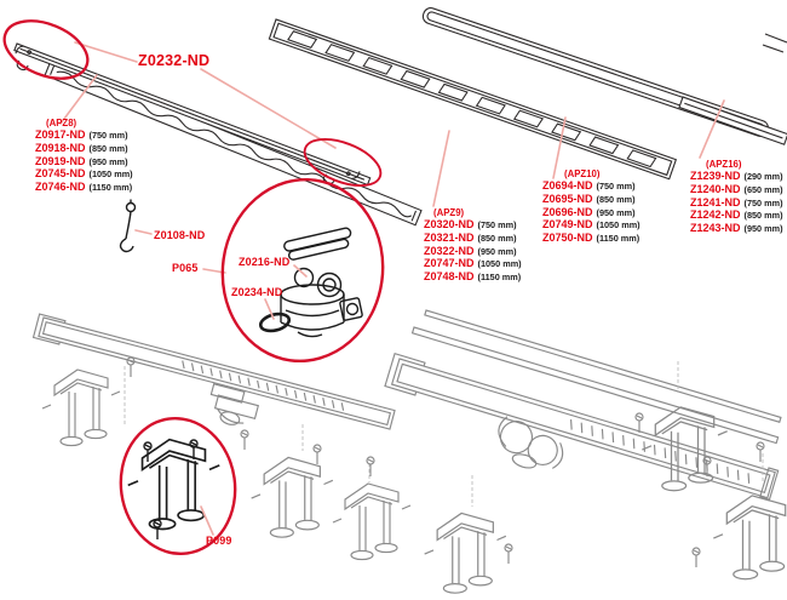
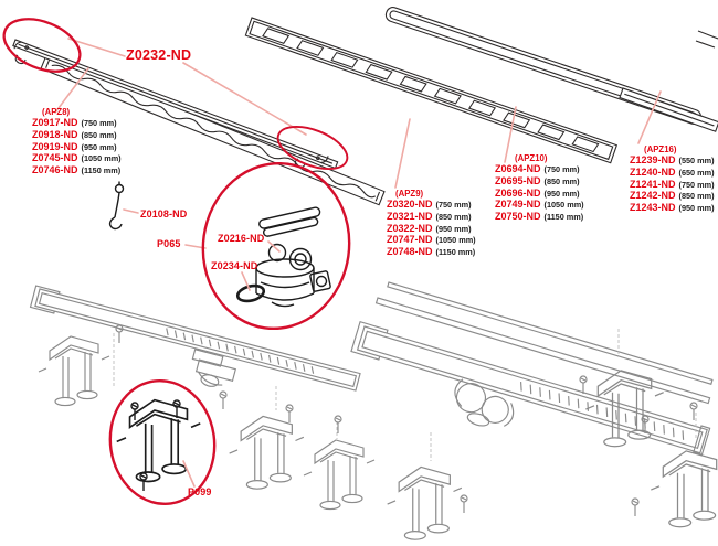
  Z0232-ND
  Z0108-ND
  Z0216-ND
  P065
  Z0234-ND
  P099
  (APZ8)
  Z0917-ND
  (750 mm)
  Z0918-ND
  (850 mm)
  Z0919-ND
  (950 mm)
  Z0745-ND
  (1050 mm)
  Z0746-ND
  (1150 mm)
  (APZ9)
  Z0320-ND
  (750 mm)
  Z0321-ND
  (850 mm)
  Z0322-ND
  (950 mm)
  Z0747-ND
  (1050 mm)
  Z0748-ND
  (1150 mm)
  (APZ10)
  Z0694-ND
  (750 mm)
  Z0695-ND
  (850 mm)
  Z0696-ND
  (950 mm)
  Z0749-ND
  (1050 mm)
  Z0750-ND
  (1150 mm)
  (APZ16)
  Z1239-ND
- (290 mm)
+ (550 mm)
  Z1240-ND
  (650 mm)
  Z1241-ND
  (750 mm)
  Z1242-ND
  (850 mm)
  Z1243-ND
  (950 mm)
